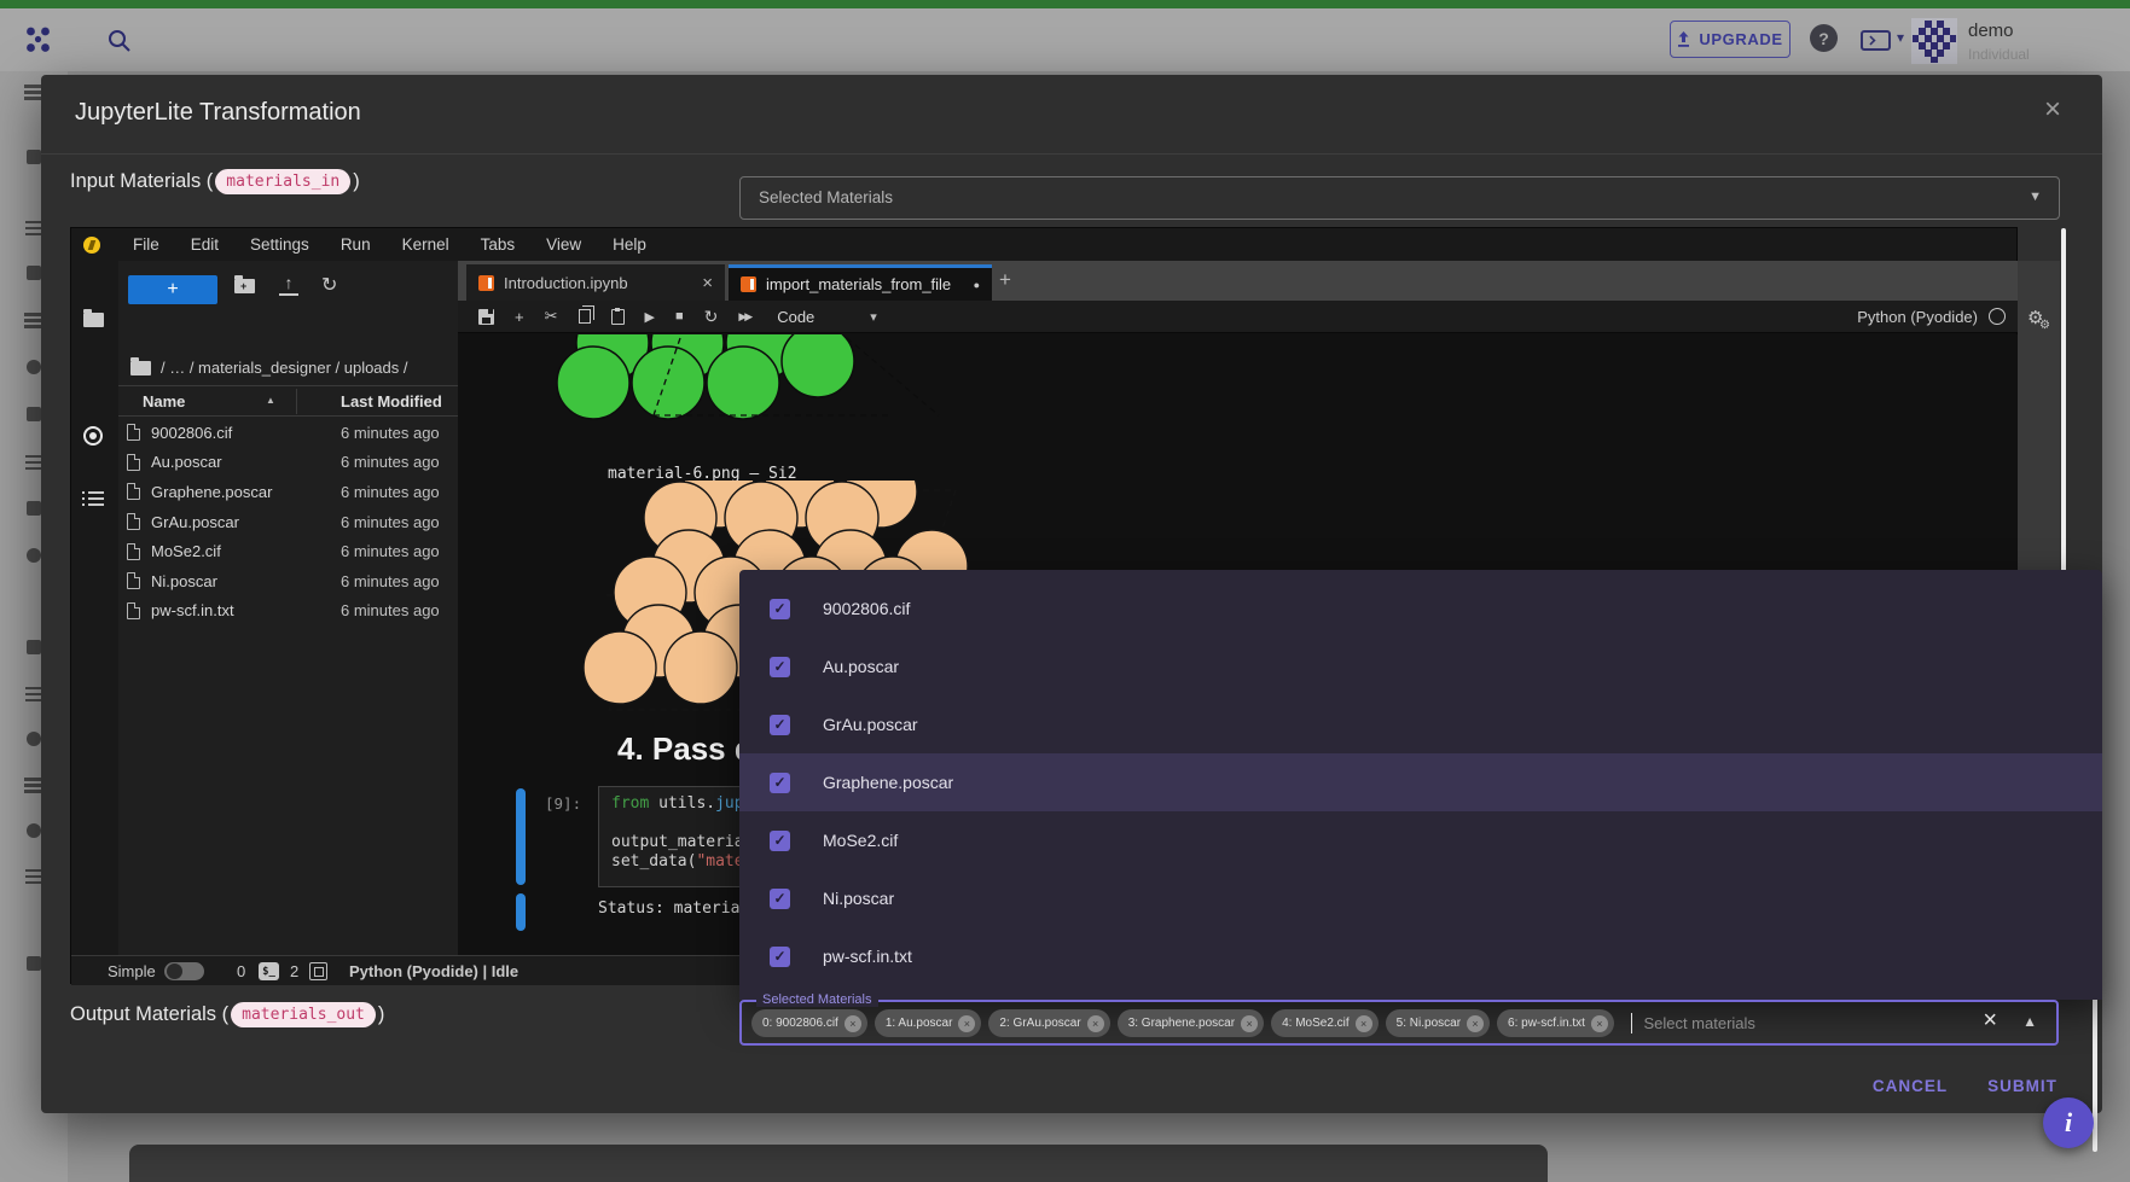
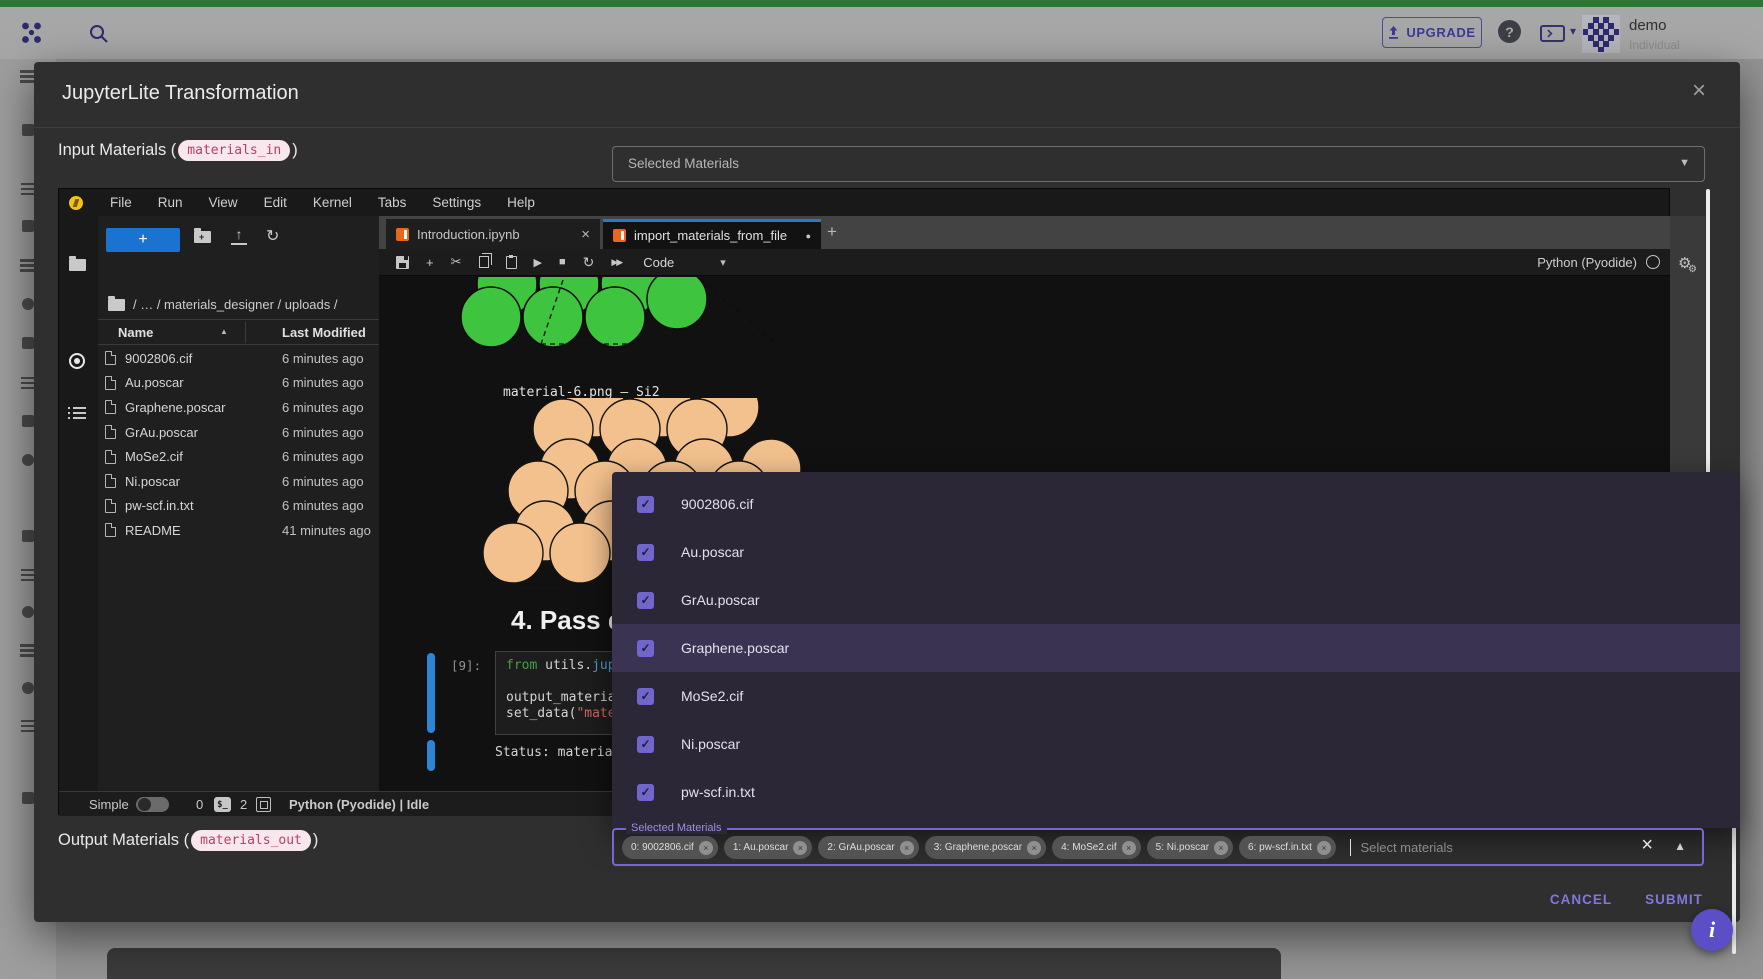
  UPGRADE
  ?
  ▾
  demo
  Individual
  JupyterLite Transformation
  ×
  Input Materials (
  materials_in
  )
  Selected Materials
  ▼
  File
- Edit
+ Run
- Settings
+ View
- Run
+ Edit
  Kernel
  Tabs
- View
+ Settings
  Help
  +
  +
  ↑
  ↻
  / … / materials_designer / uploads /
  Name
  ▲
  Last Modified
  9002806.cif
  6 minutes ago
  Au.poscar
  6 minutes ago
  Graphene.poscar
  6 minutes ago
  GrAu.poscar
  6 minutes ago
  MoSe2.cif
  6 minutes ago
  Ni.poscar
  6 minutes ago
  pw-scf.in.txt
  6 minutes ago
+ README
+ 41 minutes ago
  Introduction.ipynb
  ×
  import_materials_from_file
  ●
  +
  +
  ✂
  ▶
  ■
  ↻
  ▶▶
  Code
  ▾
  Python (Pyodide)
  material-6.png — Si2
  [9]:
  from utils.ju output_materi set_data("mat
  Status: materia
  ⚙
  ⚙
  Simple
  0
  $_
  2
  Python (Pyodide) | Idle
  Output Materials (
  materials_out
  )
  ✓
  9002806.cif
  ✓
  Au.poscar
  ✓
  GrAu.poscar
  ✓
  Graphene.poscar
  ✓
  MoSe2.cif
  ✓
  Ni.poscar
  ✓
  pw-scf.in.txt
  Selected Materials
  0: 9002806.cif
  ×
  1: Au.poscar
  ×
  2: GrAu.poscar
  ×
  3: Graphene.poscar
  ×
  4: MoSe2.cif
  ×
  5: Ni.poscar
  ×
  6: pw-scf.in.txt
  ×
  Select materials
  ×
  ▲
  CANCEL
  SUBMIT
  i
